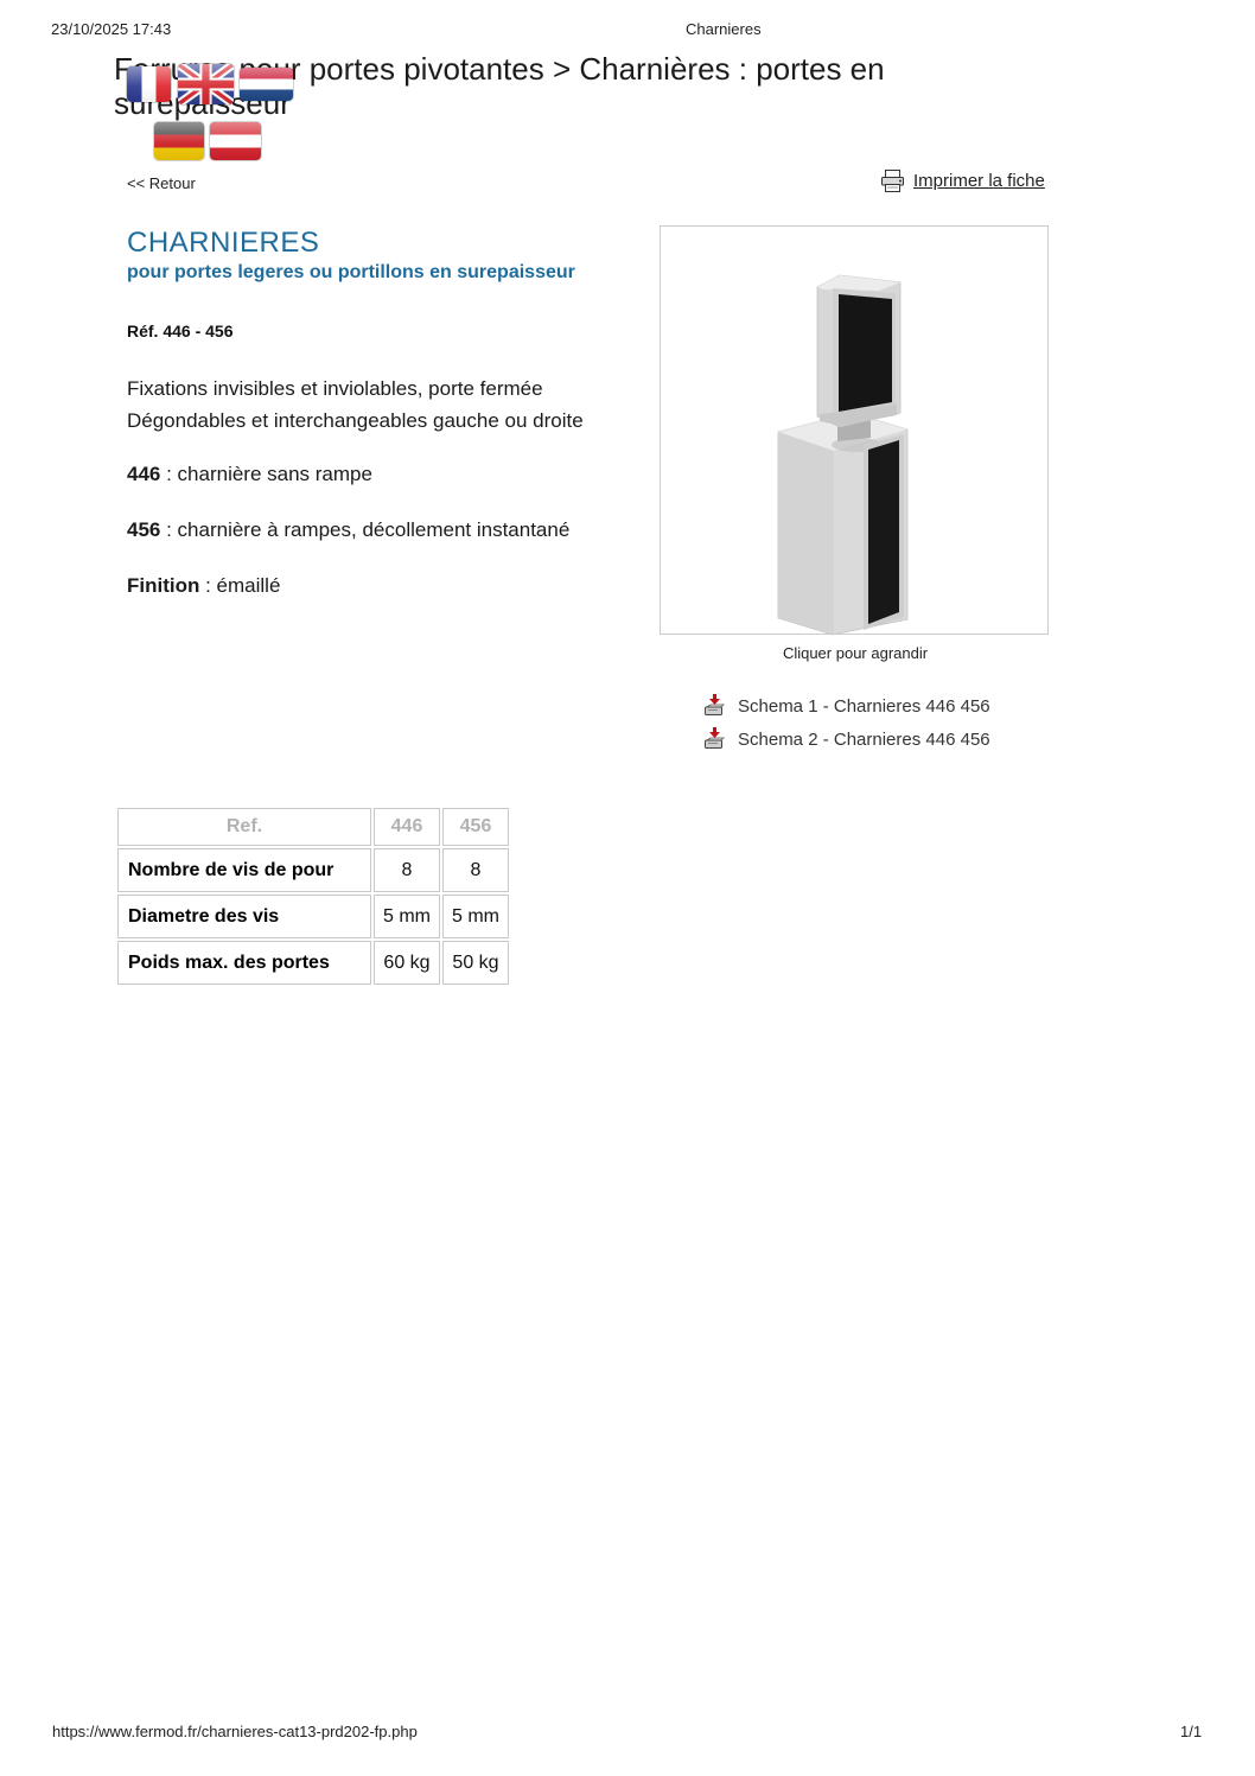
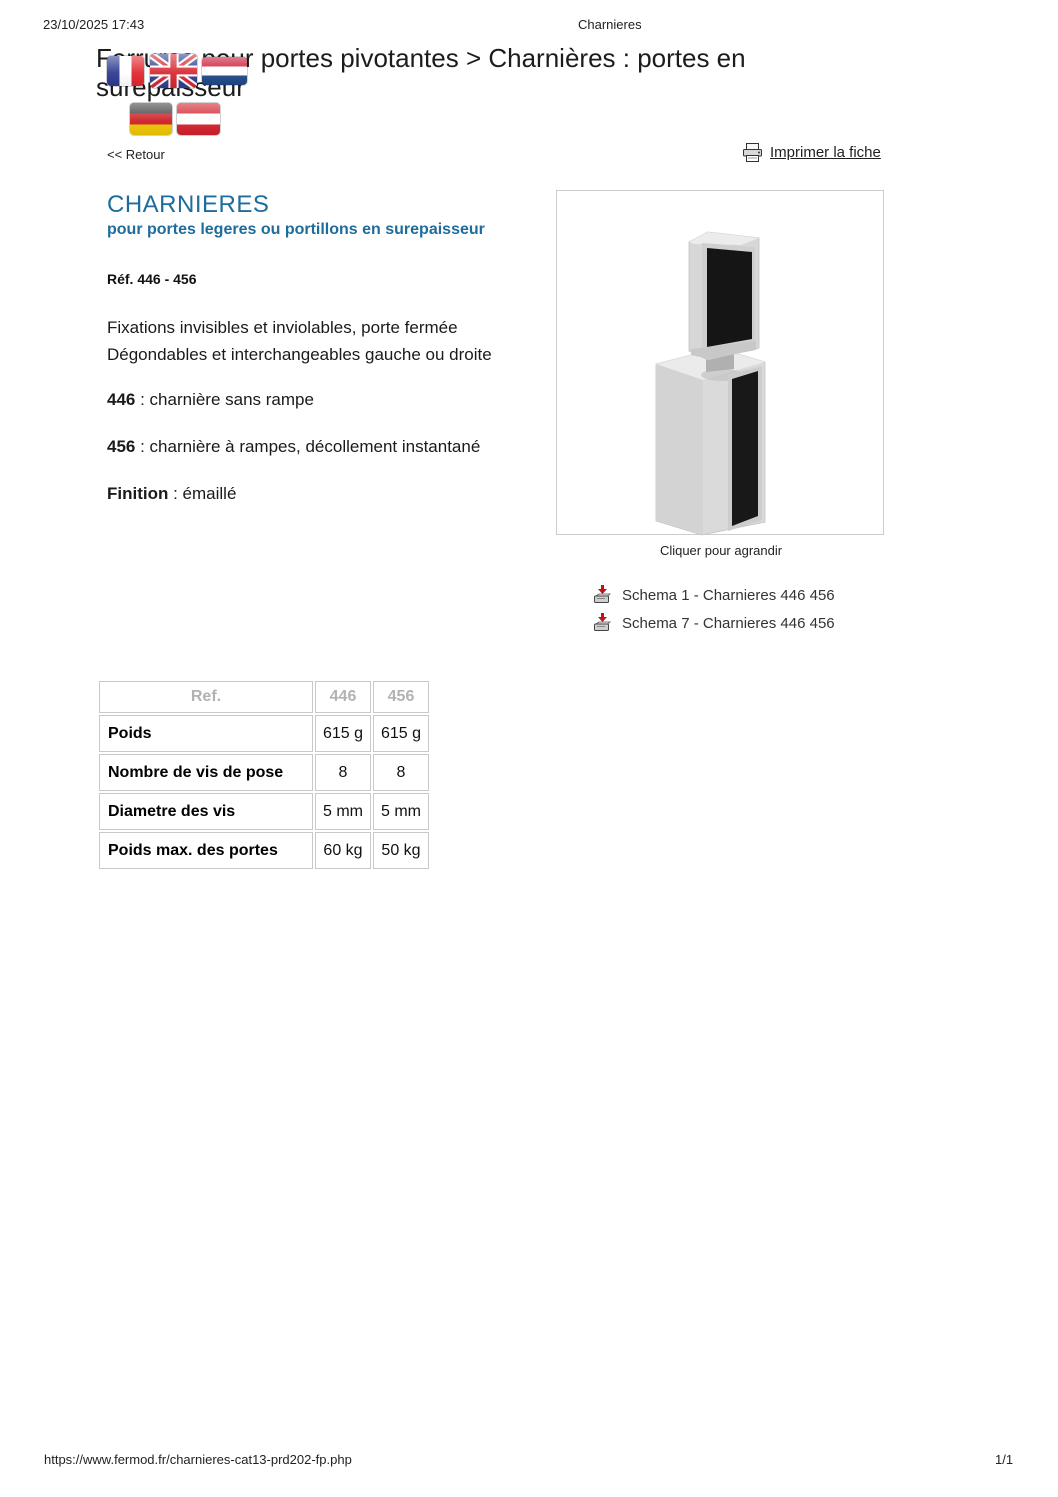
  23/10/2025 17:43
  Charnieres
  Fr portes pivotantes > Charnières : portes en sureseur
  << Retour
  Imprimer la fiche
  CHARNIERES
  pour portes legeres ou portillons en surepaisseur
  Réf. 446 - 456
  Fixations invisibles et inviolables, porte fermée
  Dégondables et interchangeables gauche ou droite
  446 : charnière sans rampe
  456 : charnière à rampes, décollement instantané
  Finition : émaillé
  Cliquer pour agrandir
  Schema 1 - Charnieres 446 456
- Schema 2 - Charnieres 446 456
+ Schema 7 - Charnieres 446 456
  Ref.	446	456
+ Poids	615 g	615 g
- Nombre de vis de pour	8	8
+ Nombre de vis de pose	8	8
  Diametre des vis	5 mm	5 mm
  Poids max. des portes	60 kg	50 kg
  https://www.fermod.fr/charnieres-cat13-prd202-fp.php
  1/1
